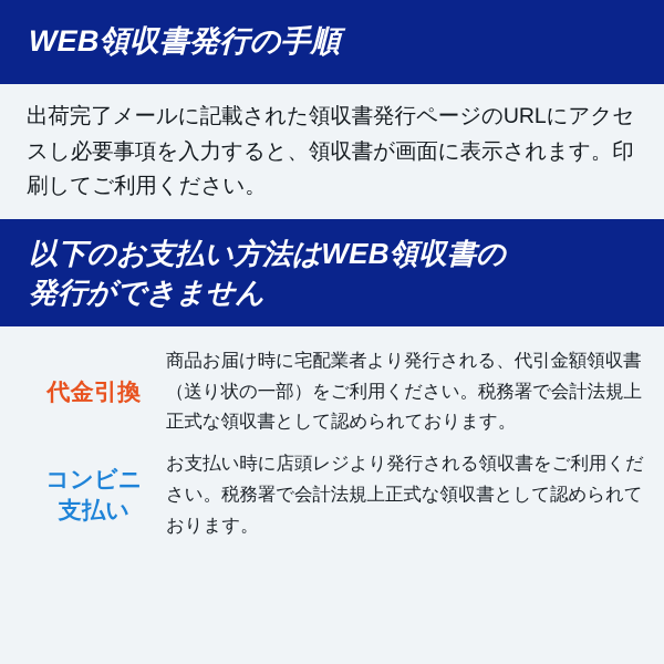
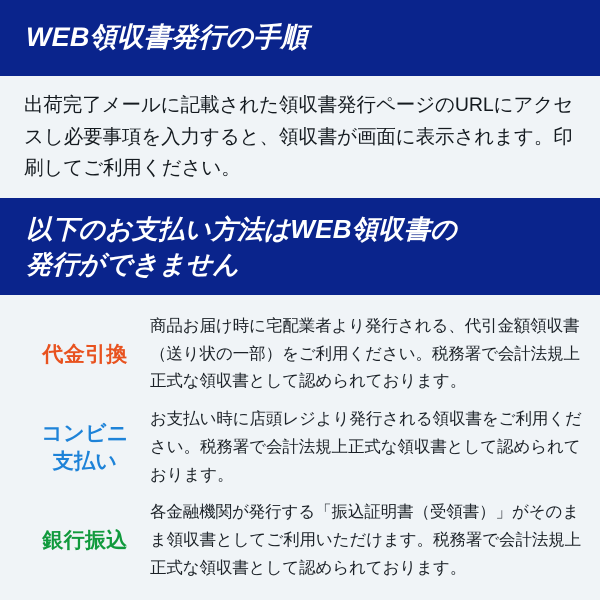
  WEB領収書発行の手順
  出荷完了メールに記載された領収書発行ページのURLにアクセスし必要事項を入力すると、領収書が画面に表示されます。印刷してご利用ください。
  以下のお支払い方法はWEB領収書の
  発行ができません
  代金引換
  商品お届け時に宅配業者より発行される、代引金額領収書（送り状の一部）をご利用ください。税務署で会計法規上正式な領収書として認められております。
  コンビニ
  支払い
  お支払い時に店頭レジより発行される領収書をご利用ください。税務署で会計法規上正式な領収書として認められております。
+ 銀行振込
+ 各金融機関が発行する「振込証明書（受領書）」がそのまま領収書としてご利用いただけます。税務署で会計法規上正式な領収書として認められております。
